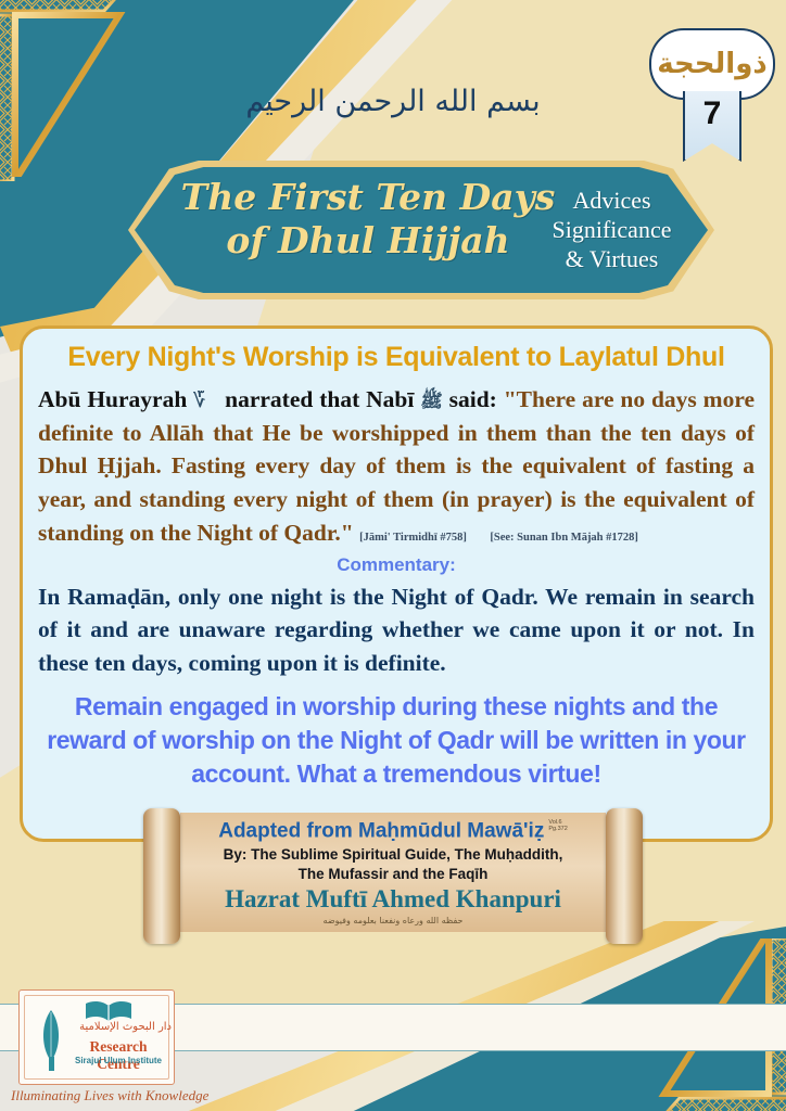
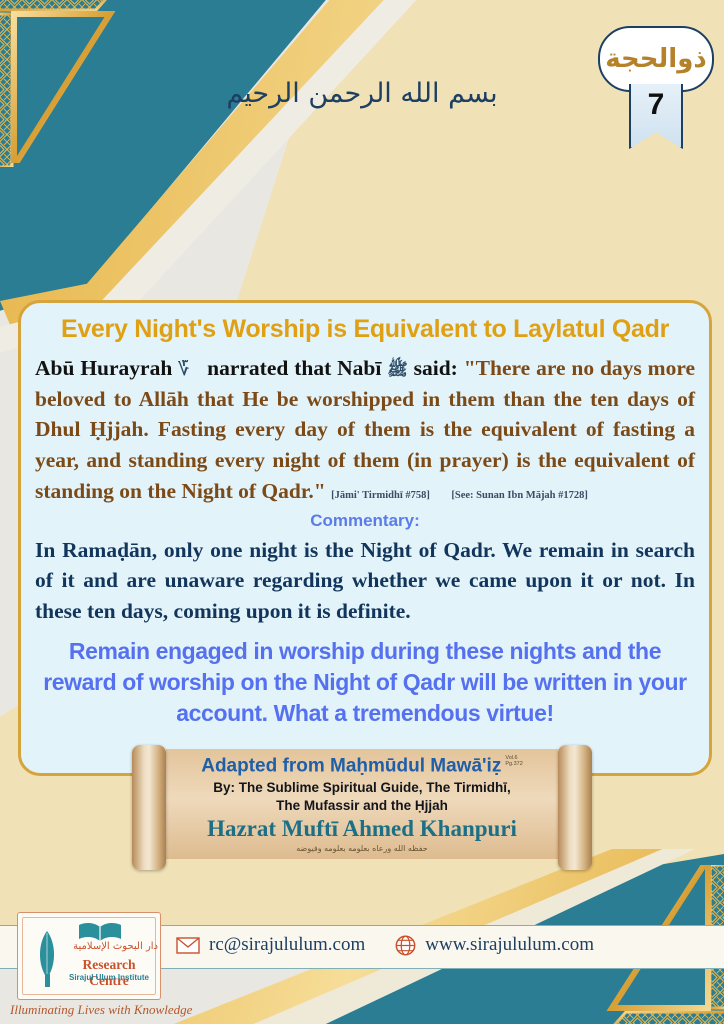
  بسم الله الرحمن الرحيم
  ذوالحجة
  7
- The First Ten Days of Dhul Hijjah
- Advices
- Significance
- & Virtues
- Every Night's Worship is Equivalent to Laylatul Dhul
+ Every Night's Worship is Equivalent to Laylatul Qadr
- Abū Hurayrah ؆ narrated that Nabī ﷺ said: "There are no days more definite to Allāh that He be worshipped in them than the ten days of Dhul Ḥjjah. Fasting every day of them is the equivalent of fasting a year, and standing every night of them (in prayer) is the equivalent of standing on the Night of Qadr." [Jāmi' Tirmidhī #758] [See: Sunan Ibn Mājah #1728]
+ Abū Hurayrah ؆ narrated that Nabī ﷺ said: "There are no days more beloved to Allāh that He be worshipped in them than the ten days of Dhul Ḥjjah. Fasting every day of them is the equivalent of fasting a year, and standing every night of them (in prayer) is the equivalent of standing on the Night of Qadr." [Jāmi' Tirmidhī #758] [See: Sunan Ibn Mājah #1728]
  Commentary:
  In Ramaḍān, only one night is the Night of Qadr. We remain in search of it and are unaware regarding whether we came upon it or not. In these ten days, coming upon it is definite.
  Remain engaged in worship during these nights and the reward of worship on the Night of Qadr will be written in your account. What a tremendous virtue!
  Adapted from Maḥmūdul Mawā'iẓ
- By: The Sublime Spiritual Guide, The Muḥaddith,
+ By: The Sublime Spiritual Guide, The Tirmidhī,
- The Mufassir and the Faqīh
+ The Mufassir and the Ḥjjah
  Hazrat Muftī Ahmed Khanpuri
- حفظه الله ورعاه ونفعنا بعلومه وفيوضه
+ حفظه الله ورعاه بعلومه بعلومه وفيوضه
  دار البحوث الإسلامية
  Research Centre
  Sirajul Ulum Institute
  Illuminating Lives with Knowledge
+ rc@sirajululum.com
+ www.sirajululum.com
